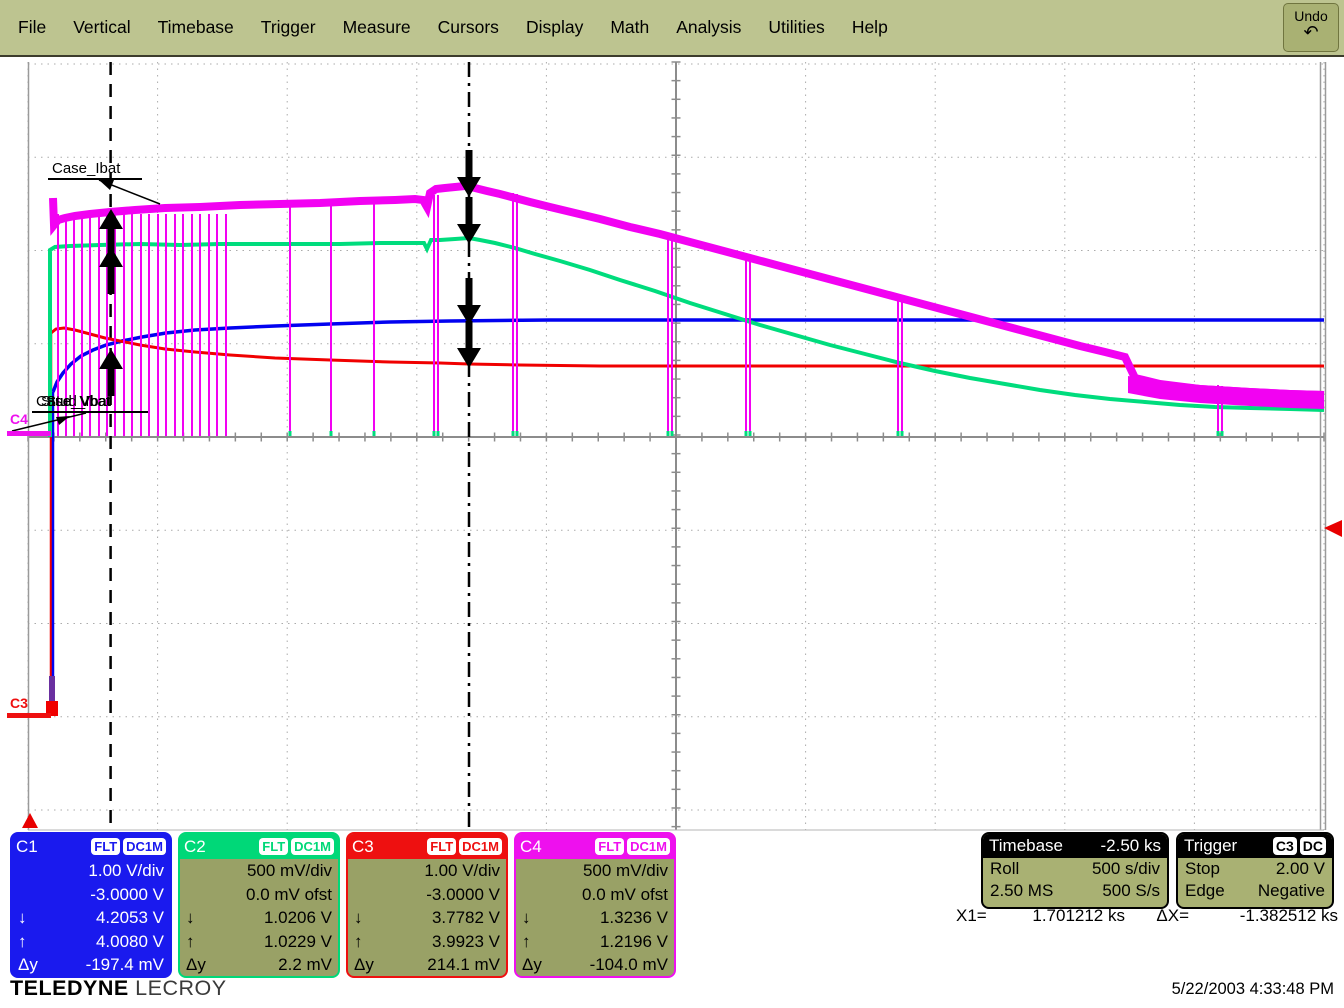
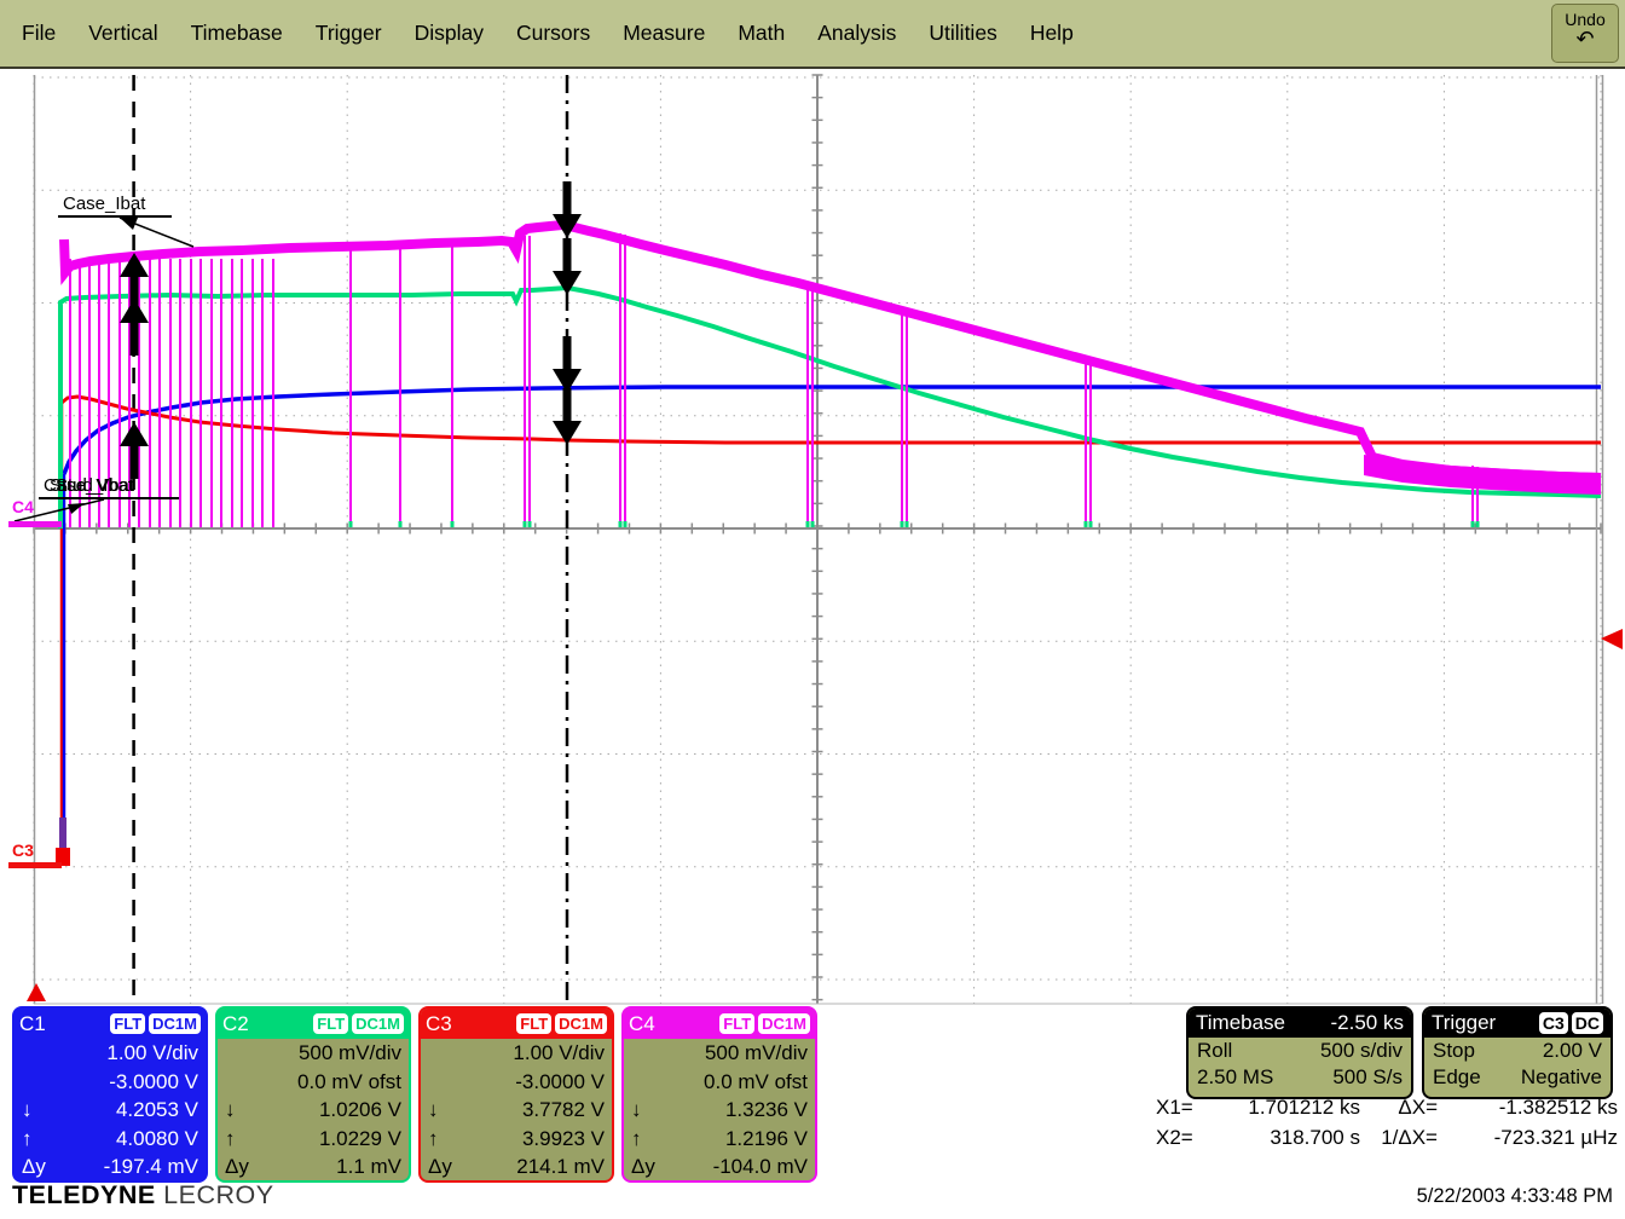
  File
  Vertical
  Timebase
  Trigger
- Measure
+ Display
  Cursors
- Display
+ Measure
  Math
  Analysis
  Utilities
  Help
  Undo
  ↶
  Case_Ibat
  Case_Vbat
  Stud_Vbat
  Stud_Ibat
  C4
  C3
  C1
  FLT
  DC1M
  1.00 V/div
  -3.0000 V
  ↓
  4.2053 V
  ↑
  4.0080 V
  Δy
  -197.4 mV
  C2
  FLT
  DC1M
  500 mV/div
  0.0 mV ofst
  ↓
  1.0206 V
  ↑
  1.0229 V
  Δy
- 2.2 mV
+ 1.1 mV
  C3
  FLT
  DC1M
  1.00 V/div
  -3.0000 V
  ↓
  3.7782 V
  ↑
  3.9923 V
  Δy
  214.1 mV
  C4
  FLT
  DC1M
  500 mV/div
  0.0 mV ofst
  ↓
  1.3236 V
  ↑
  1.2196 V
  Δy
  -104.0 mV
  Timebase
  -2.50 ks
  Roll
  500 s/div
  2.50 MS
  500 S/s
  Trigger
  C3
  DC
  Stop
  2.00 V
  Edge
  Negative
  X1=
  1.701212 ks
  ΔX=
  -1.382512 ks
+ X2=
+ 318.700 s
+ 1/ΔX=
+ -723.321 µHz
  TELEDYNE LECROY
  5/22/2003 4:33:48 PM
